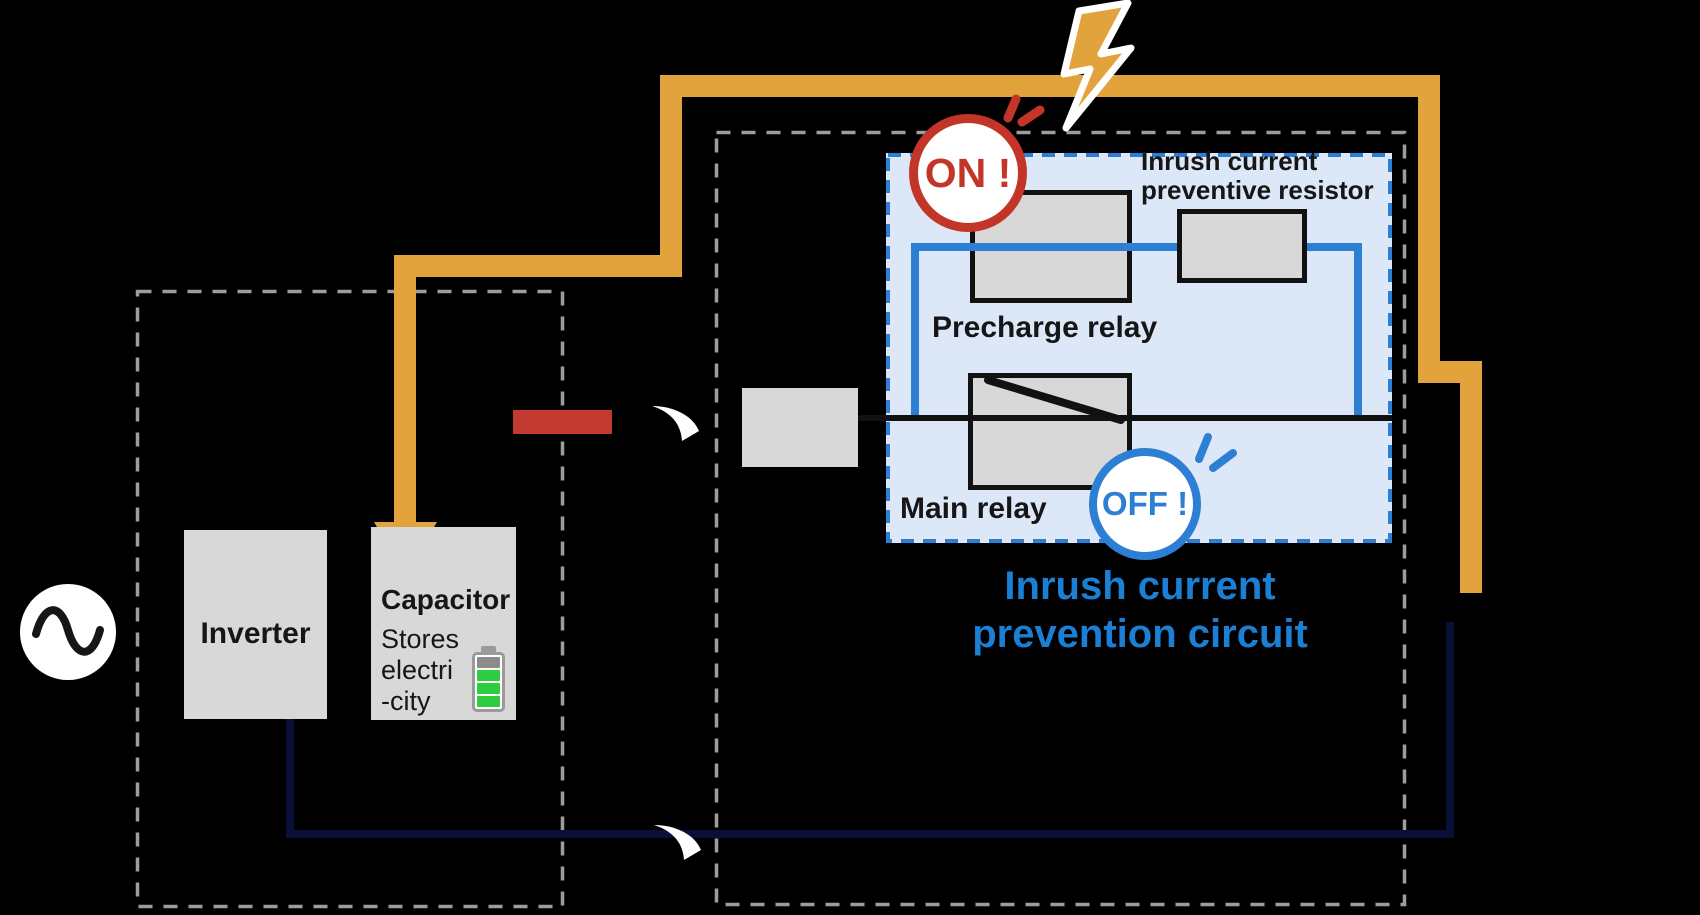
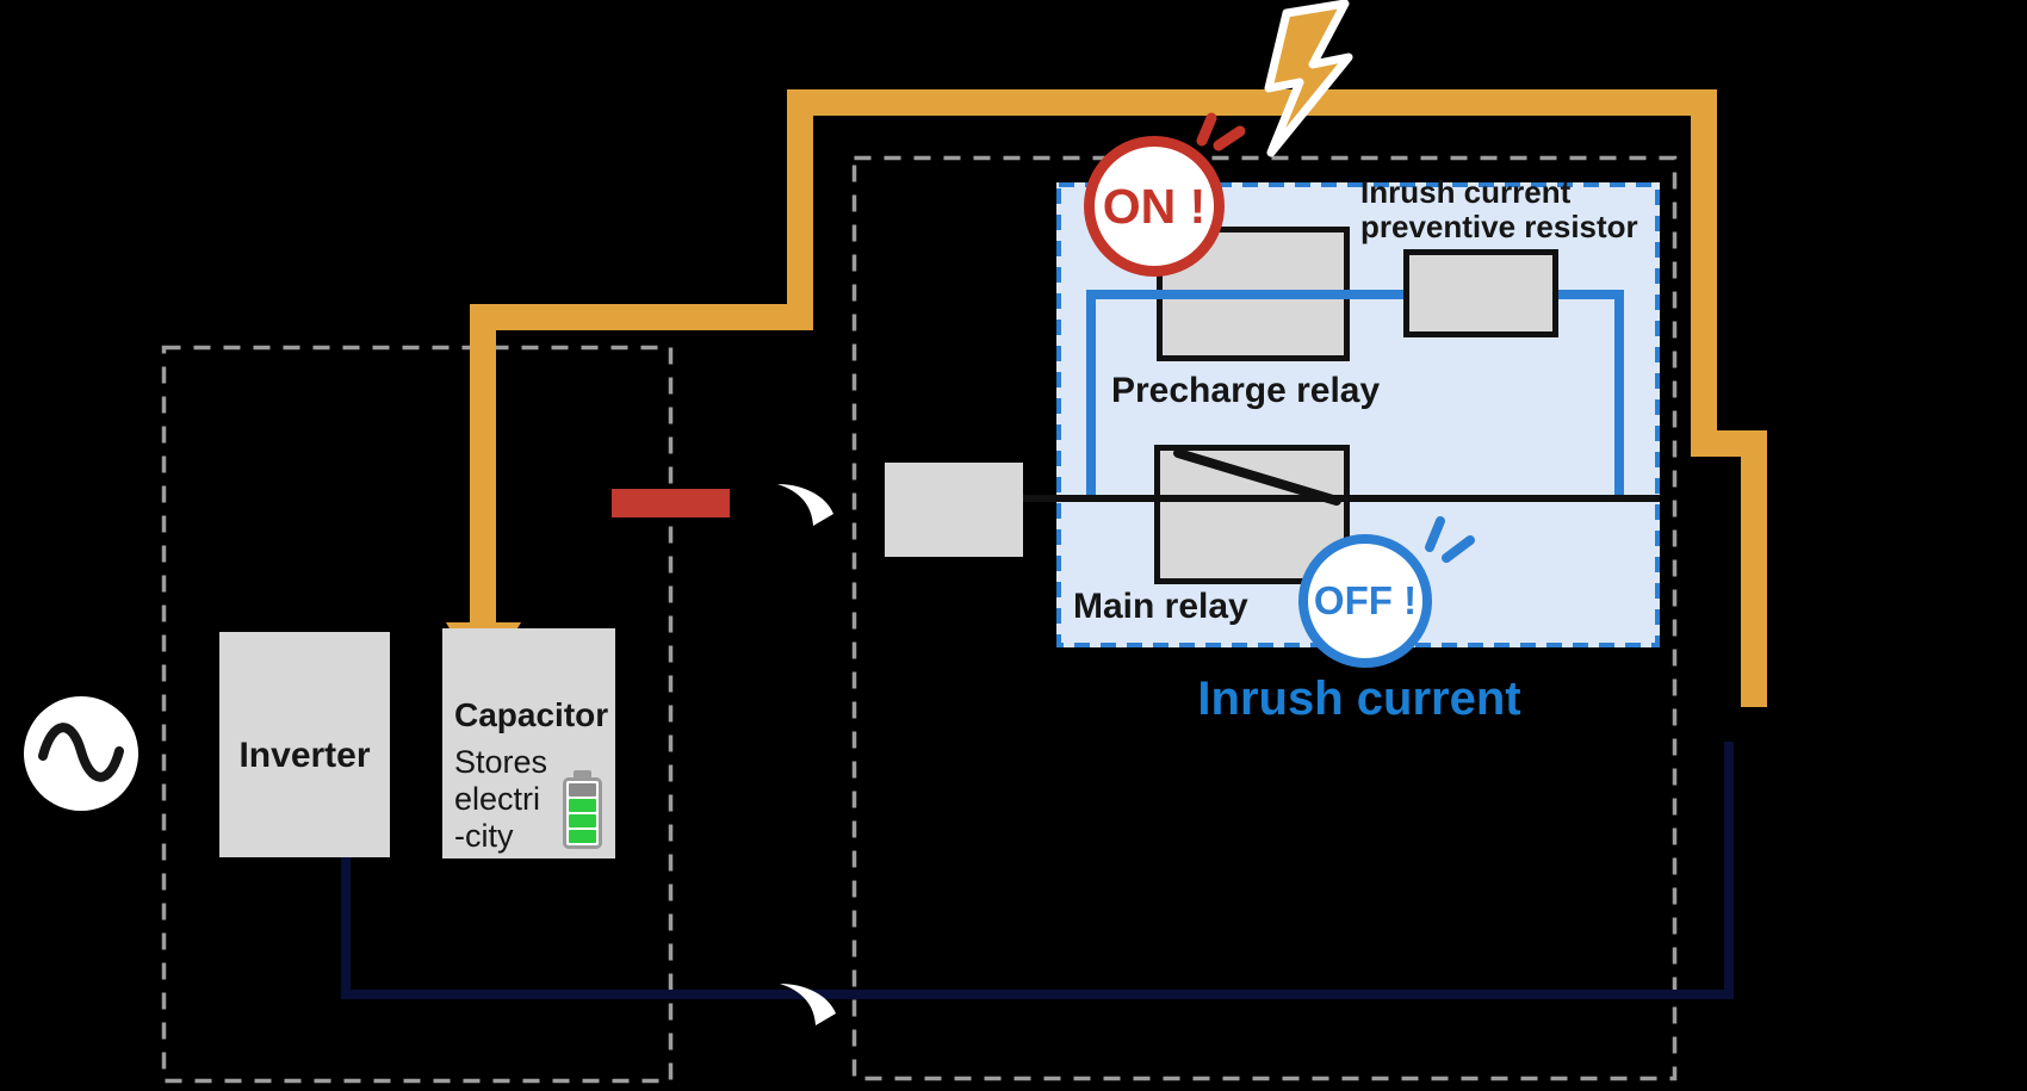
  Inverter
  Capacitor
  Stores
  electri
  -city
  ON !
  OFF !
  Inrush current
  preventive resistor
  Precharge relay
  Main relay
  Inrush current
- prevention circuit
